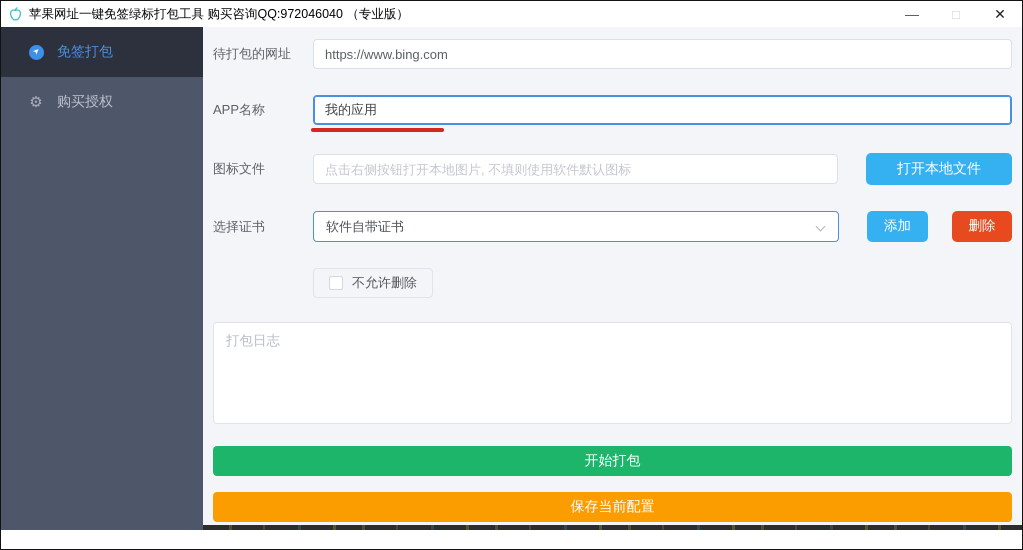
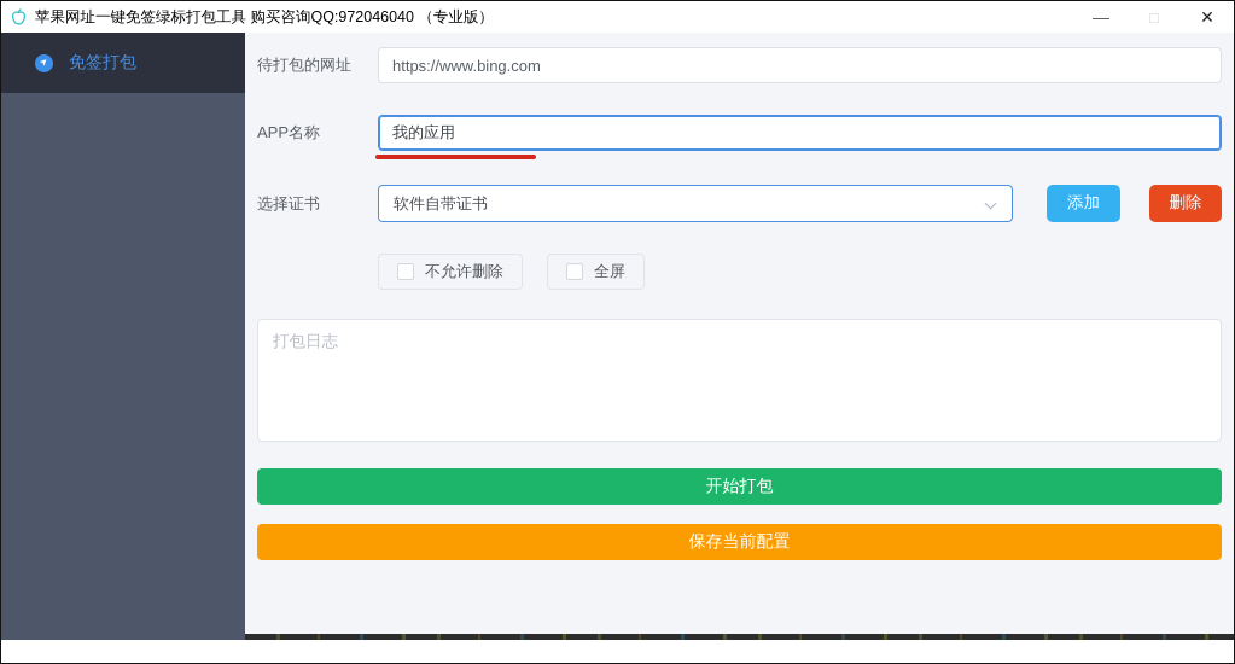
  苹果网址一键免签绿标打包工具 购买咨询QQ:972046040 （专业版）
  —
  □
  ✕
  免签打包
- ⚙
- 购买授权
  待打包的网址
  https://www.bing.com
  APP名称
  我的应用
- 图标文件
- 点击右侧按钮打开本地图片, 不填则使用软件默认图标
- 打开本地文件
  选择证书
  软件自带证书
  添加
  删除
  不允许删除
+ 全屏
  打包日志
  开始打包 保存当前配置
